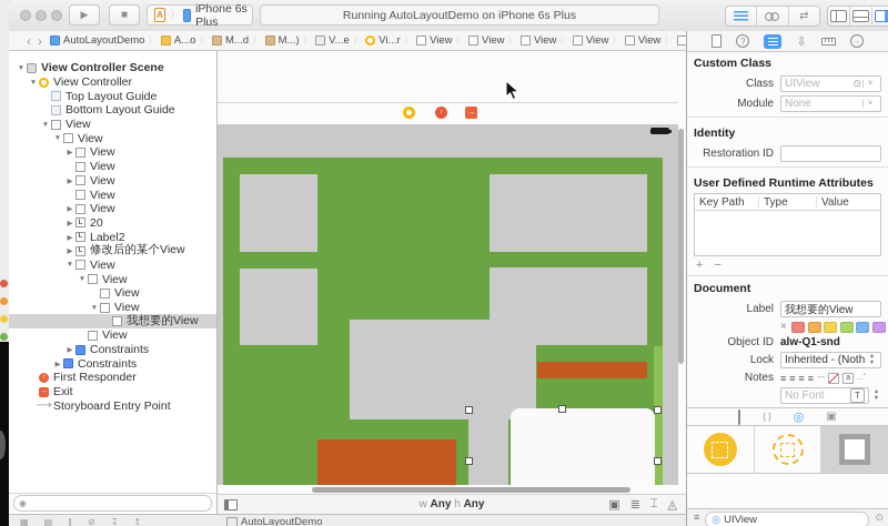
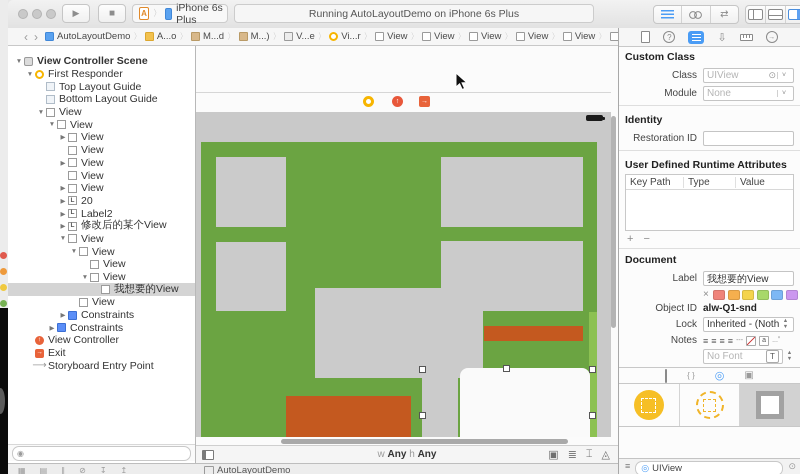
  ▶
  ■
  A
  〉
  iPhone 6s Plus
  Running AutoLayoutDemo on iPhone 6s Plus
  ⇄
  ‹
  ›
  AutoLayoutDemo
  A...o
  M...d
  M...)
  V...e
  Vi...r
  View
  View
  View
  View
  View
  View Controller Scene
- View Controller
+ First Responder
  Top Layout Guide
  Bottom Layout Guide
  View
  View
  View
  View
  View
  View
  View
  20
  Label2
  修改后的某个View
  View
  View
  View
  View
  我想要的View
  View
  Constraints
  Constraints
- First Responder
+ View Controller
  Exit
  ⟶
  Storyboard Entry Point
  ◉
  w Any h Any
  ▣
  ≣
  ⌶
  ◬
  ▦
  ▤
  ∥
  ⊘
  ↧
  ↥
  AutoLayoutDemo
  ?
  ⇩
  Custom Class
  Class
  UIView
  ⊙
  Module
  None
  Identity
  Restoration ID
  User Defined Runtime Attributes
  Key Path
  Type
  Value
  +
  −
  Document
  Label
  我想要的View
  ×
  Object ID
  alw-Q1-snd
  Lock
  Inherited - (Noth
  Notes
  ≡
  ≡
  ≡
  ≡
  No Font
  T
  { }
  ◎
  ▣
  ≡
  ◎
  UIView
  ⊙
